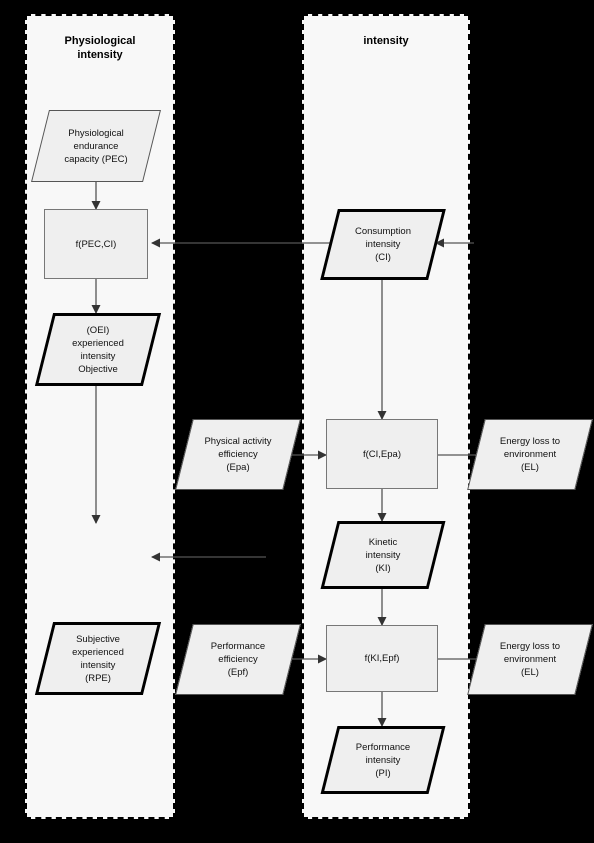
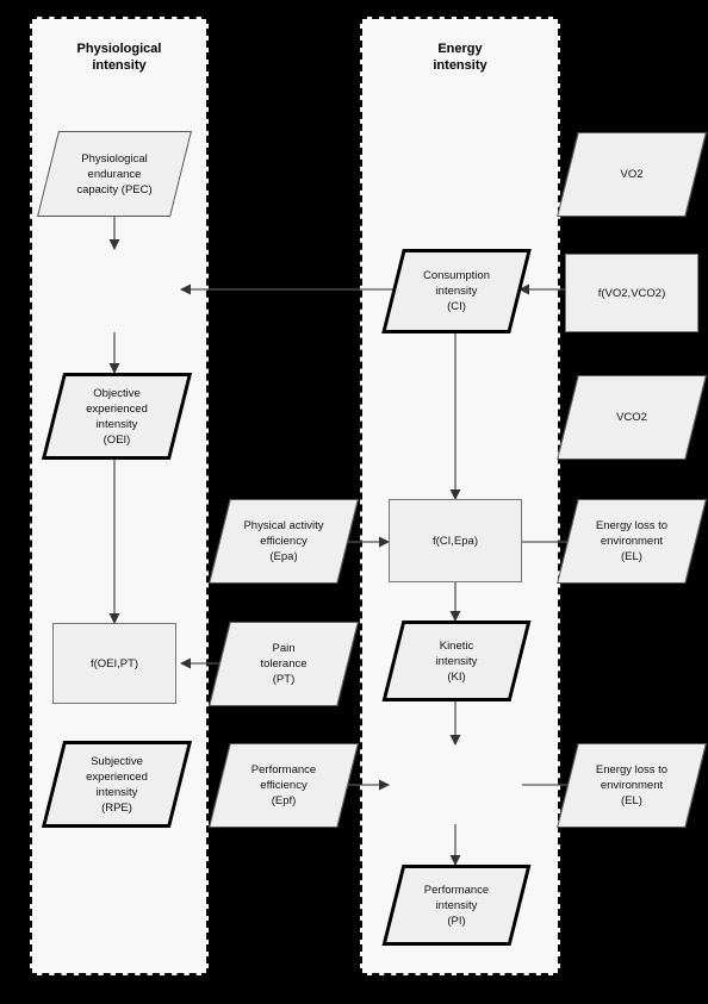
  Physiological
  intensity
+ Energy
  intensity
  Physiological
  endurance
  capacity (PEC)
- f(PEC,CI)
- (OEI)
+ Objective
  experienced
  intensity
- Objective
+ (OEI)
+ f(OEI,PT)
  Subjective
  experienced
  intensity
  (RPE)
  Physical activity
  efficiency
  (Epa)
+ Pain
+ tolerance
+ (PT)
  Performance
  efficiency
  (Epf)
  Consumption
  intensity
  (CI)
  f(CI,Epa)
  Kinetic
  intensity
  (KI)
- f(KI,Epf)
  Performance
  intensity
  (PI)
+ VO2
+ f(VO2,VCO2)
+ VCO2
  Energy loss to
  environment
  (EL)
  Energy loss to
  environment
  (EL)
